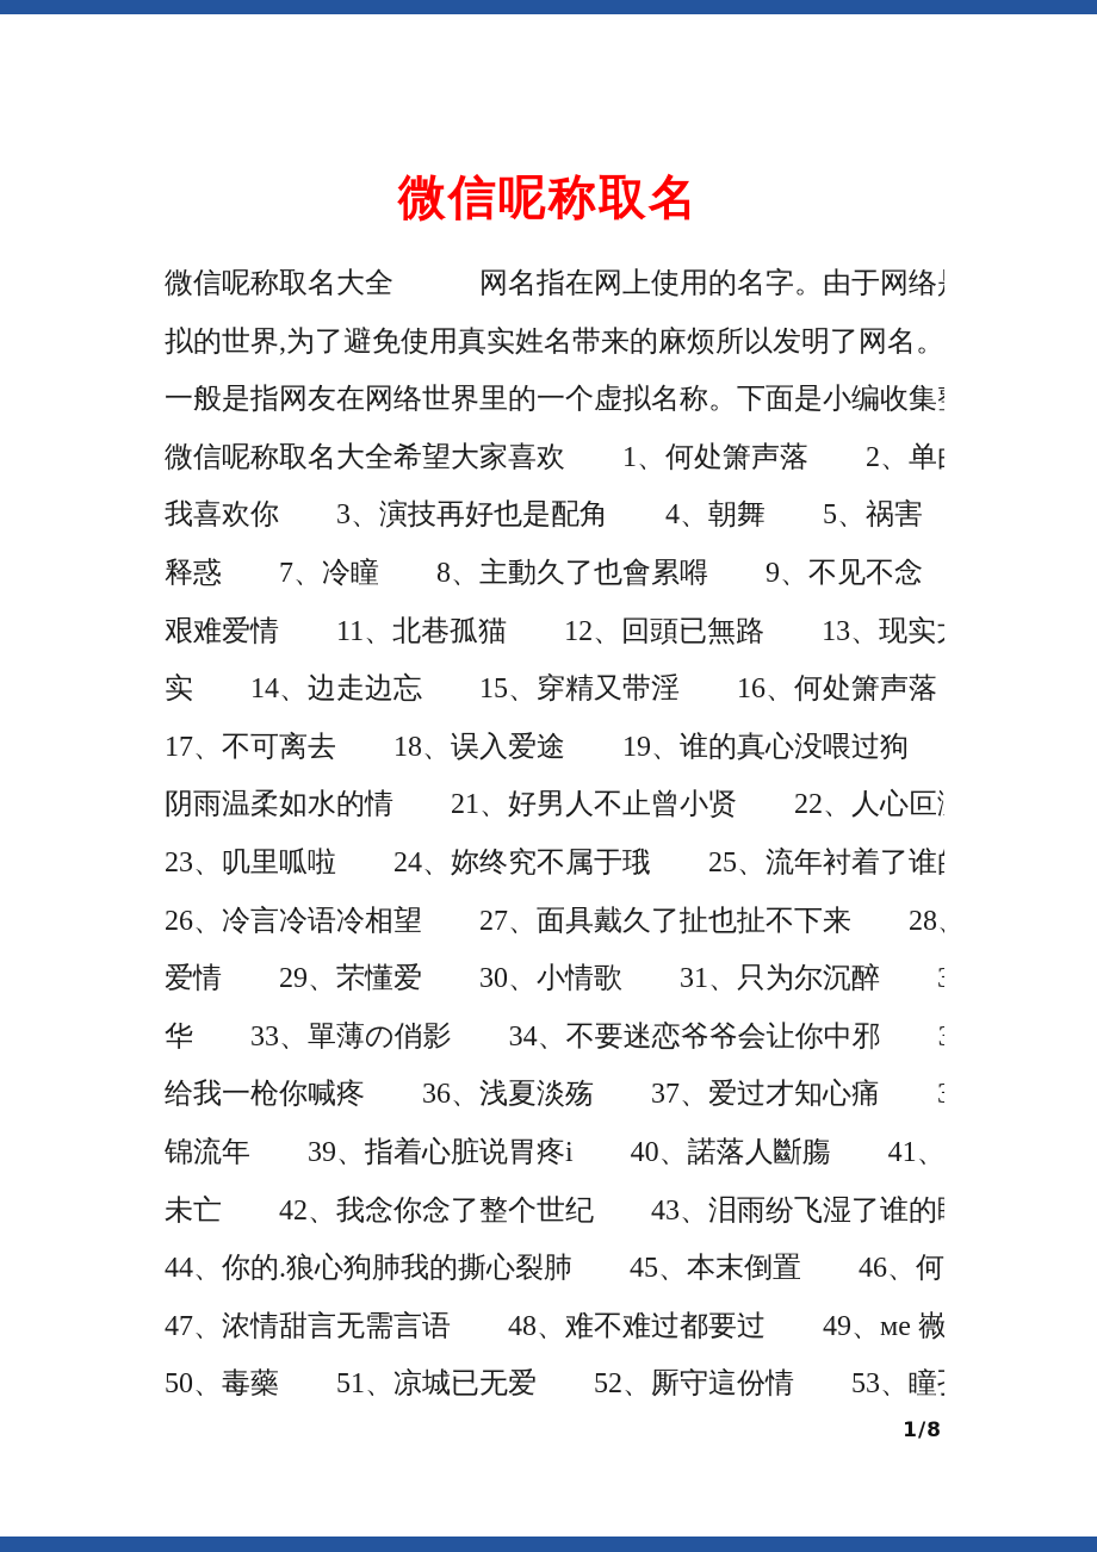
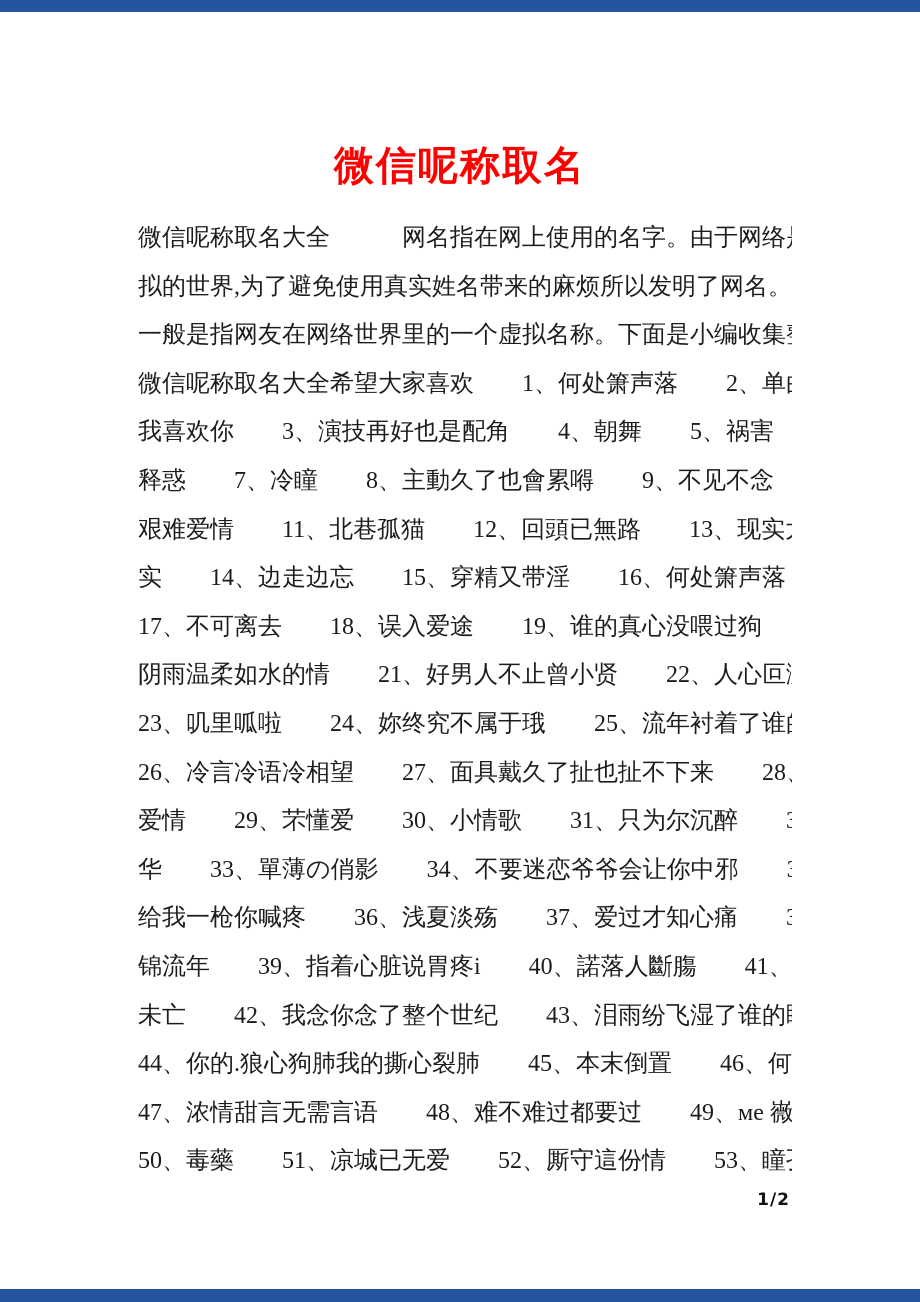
  微信呢称取名
  微信呢称取名大全 网名指在网上使用的名字。由于网络
  拟的世界,为了避免使用真实姓名带来的麻烦所以发明了网名。
  一般是指网友在网络世界里的一个虚拟名称。下面是小编收集
  微信呢称取名大全希望大家喜欢 1、何处箫声落 2、单
  我喜欢你 3、演技再好也是配角 4、朝舞 5、祸害
  释惑 7、冷瞳 8、主動久了也會累嘚 9、不见不念
  艰难爱情 11、北巷孤猫 12、回頭已無路 13、现实
  实 14、边走边忘 15、穿精又带淫 16、何处箫声落
  17、不可离去 18、误入爱途 19、谁的真心没喂过狗
  阴雨温柔如水的情 21、好男人不止曾小贤 22、人心叵
  23、叽里呱啦 24、妳终究不属于珴 25、流年衬着了谁
  26、冷言冷语冷相望 27、面具戴久了扯也扯不下来 28
  爱情 29、芣懂爱 30、小情歌 31、只为尔沉醉
  华 33、單薄の俏影 34、不要迷恋爷爷会让你中邪
  给我一枪你喊疼 36、浅夏淡殇 37、爱过才知心痛
  锦流年 39、指着心脏说胃疼i 40、諾落人斷膓 41、
  未亡 42、我念你念了整个世纪 43、泪雨纷飞湿了谁的
  44、你的.狼心狗肺我的撕心裂肺 45、本末倒置 46、何
  47、浓情甜言无需言语 48、难不难过都要过 49、ме 嶶
  50、毒藥 51、凉城已无爱 52、厮守這份情 53、瞳
- 1/8
+ 1/2
